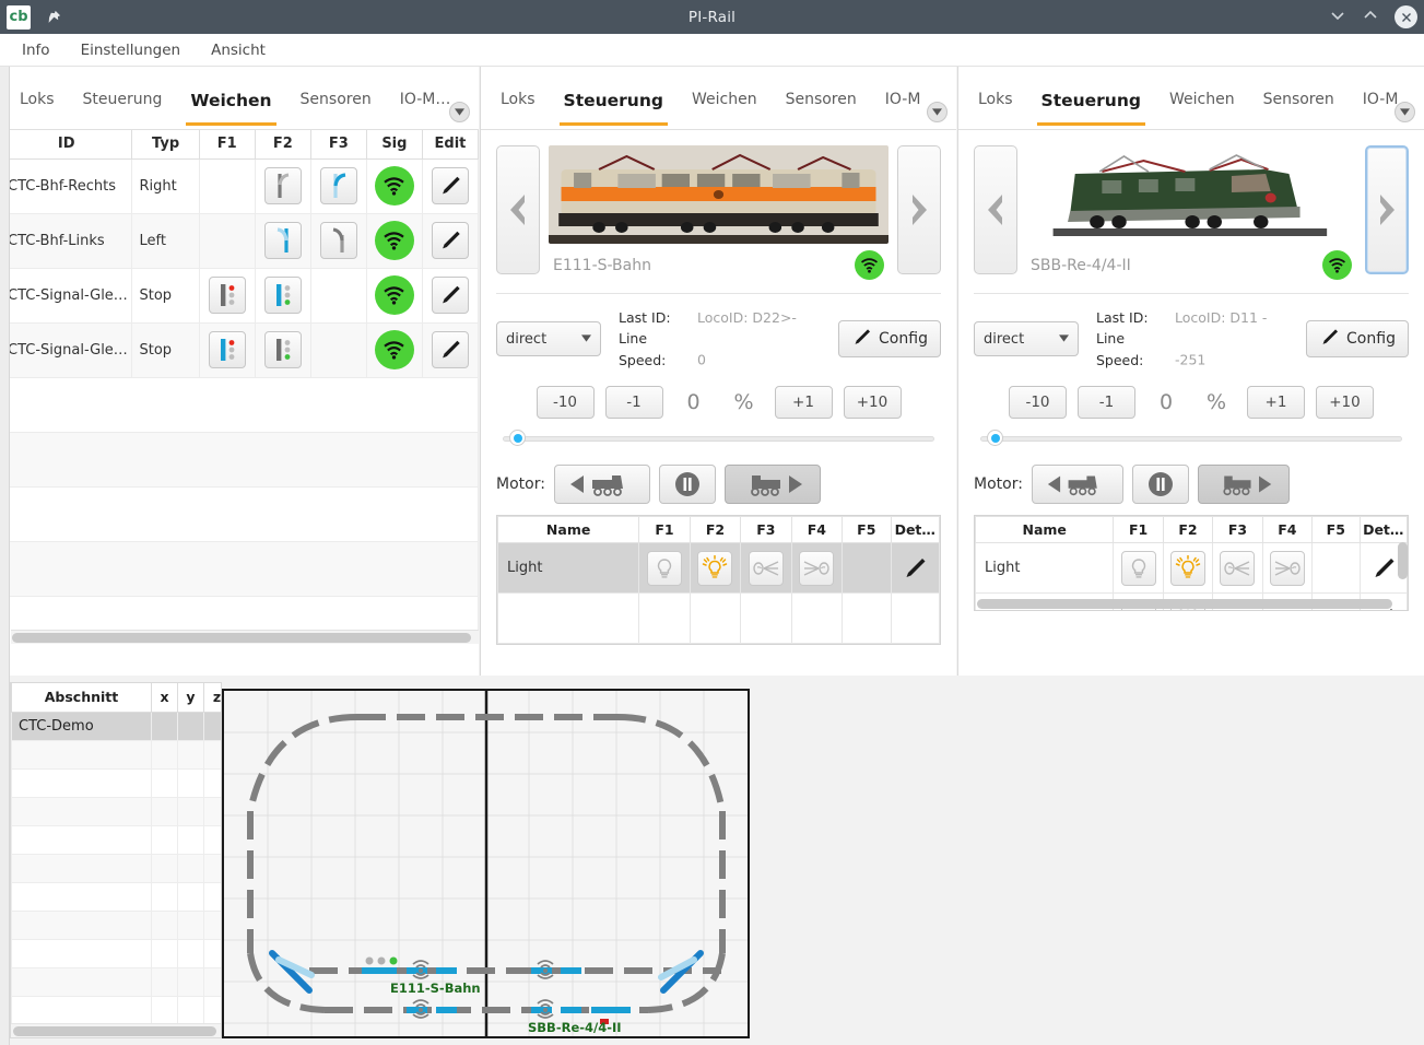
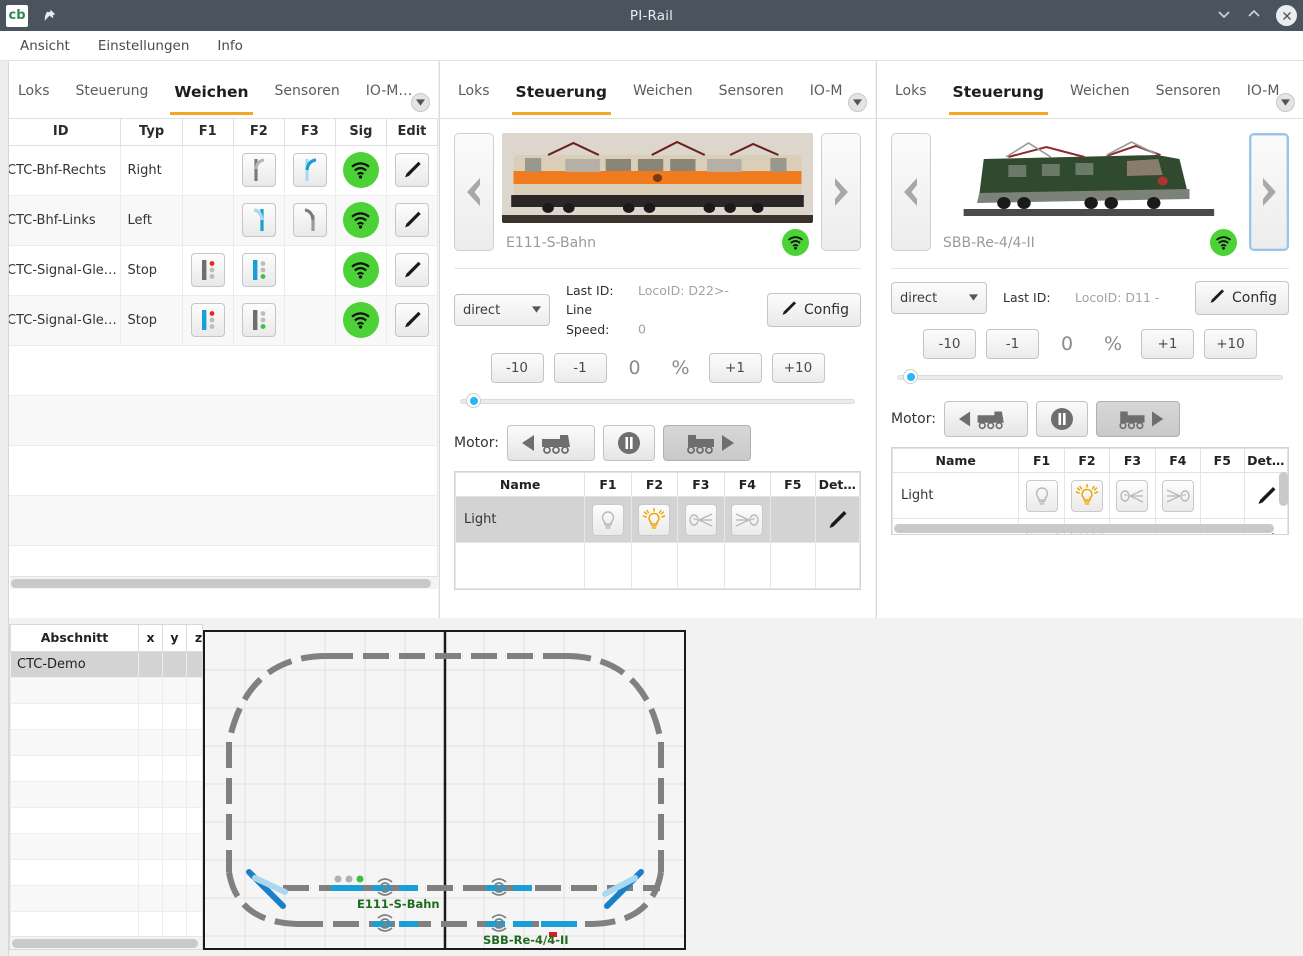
  cb
  PI-Rail
- Info
+ Ansicht
  Einstellungen
- Ansicht
+ Info
  Loks
  Steuerung
  Weichen
  Sensoren
  IO-M…
  ID	Typ	F1	F2	F3	Sig	Edit
  CTC-Bhf-Rechts	Right
  CTC-Bhf-Links	Left
  CTC-Signal-Gle…	Stop
  CTC-Signal-Gle…	Stop
  Loks
  Steuerung
  Weichen
  Sensoren
  IO-M
  E111-S-Bahn
  direct
  Last ID: LocoID: D22>-
  Line Speed: 0
  Config
  -10
  -1
  0
  %
  +1
  +10
  Motor:
  Name	F1	F2	F3	F4	F5	Det…
  Light
  Loks
  Steuerung
  Weichen
  Sensoren
  IO-M
  SBB-Re-4/4-II
  direct
  Last ID: LocoID: D11 -
- Line Speed: -251
  Config
  -10
  -1
  0
  %
  +1
  +10
  Motor:
  Name	F1	F2	F3	F4	F5	Det…
  Light
  Abschnitt	x	y	z
  CTC-Demo
  E111-S-Bahn
  SBB-Re-4/4-II
